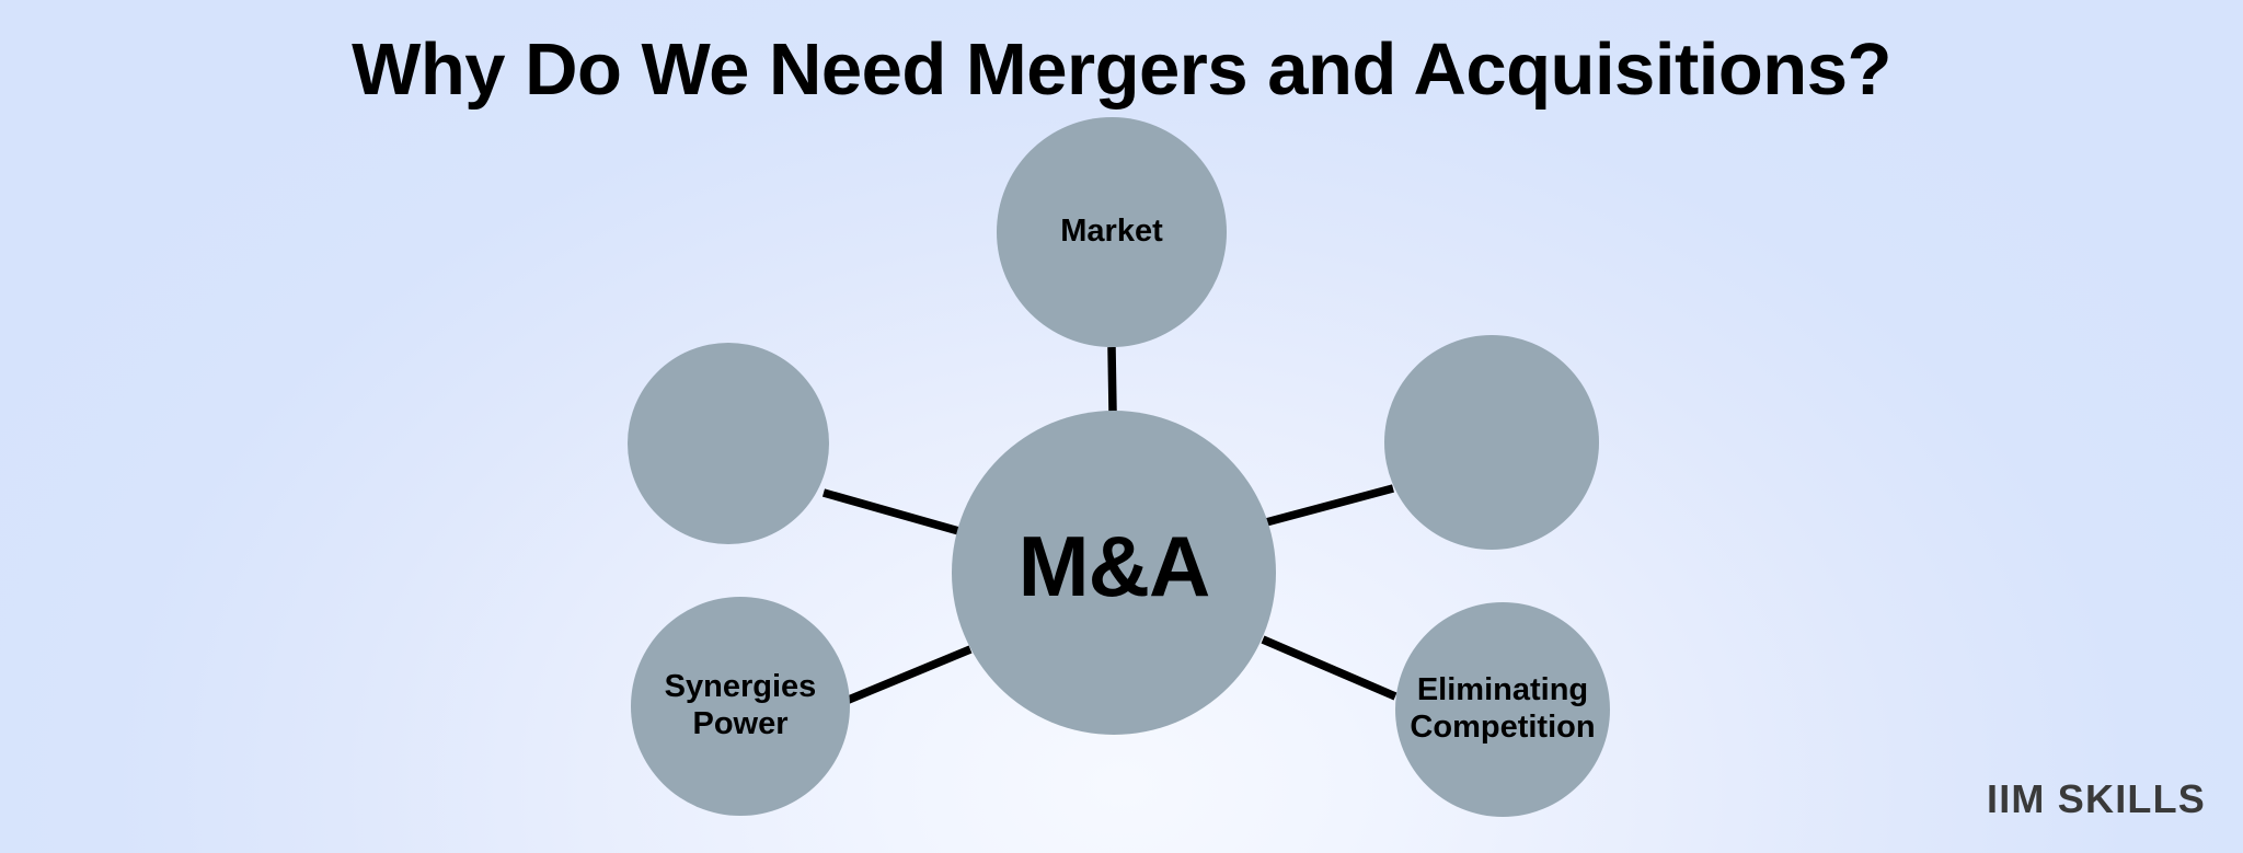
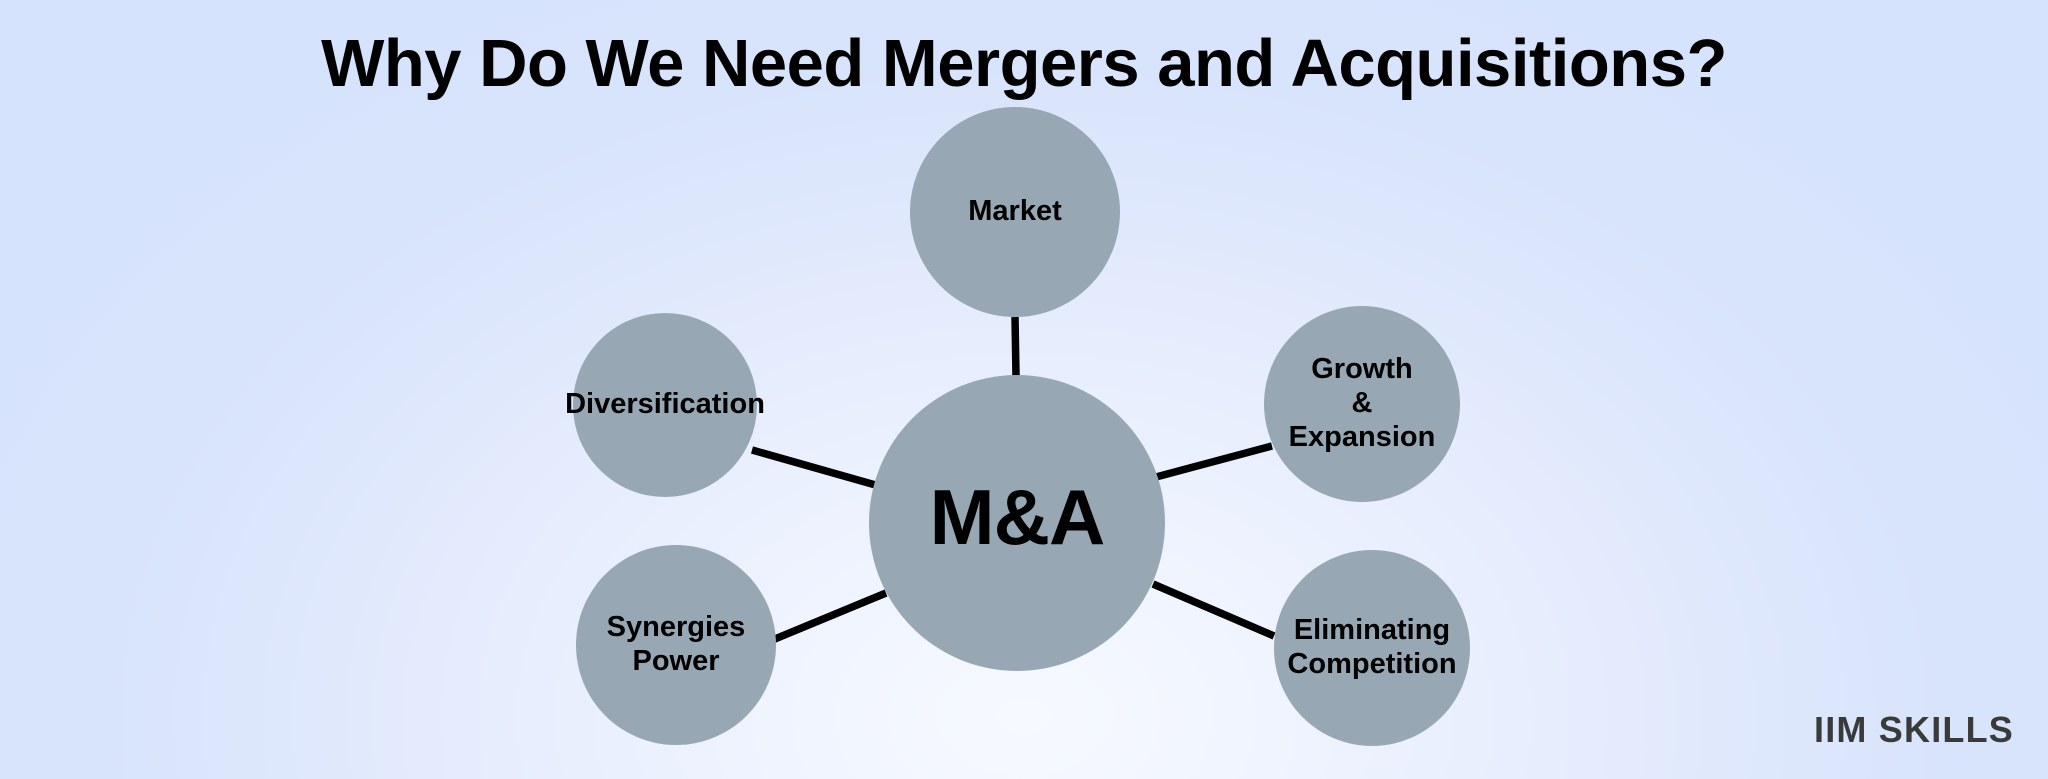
  Why Do We Need Mergers and Acquisitions?
  Market
+ Diversification
+ Growth & Expansion
  Synergies Power
  Eliminating Competition
  M&A
  IIM SKILLS
